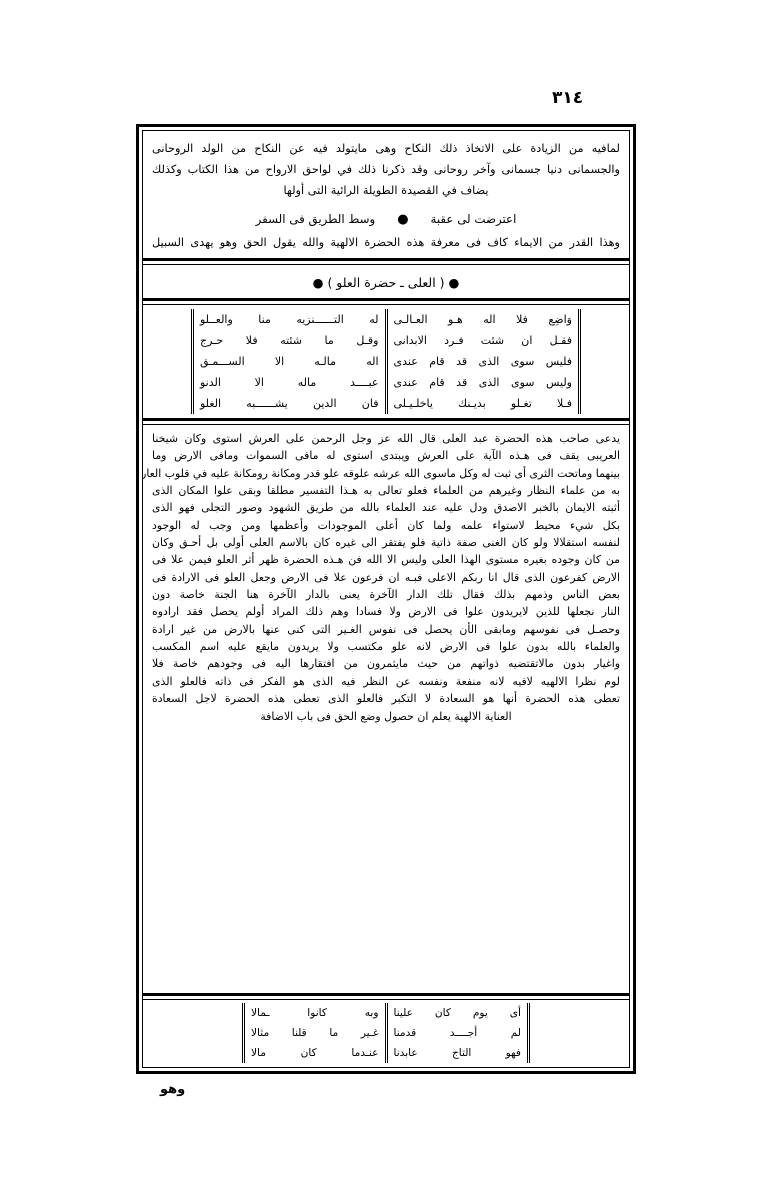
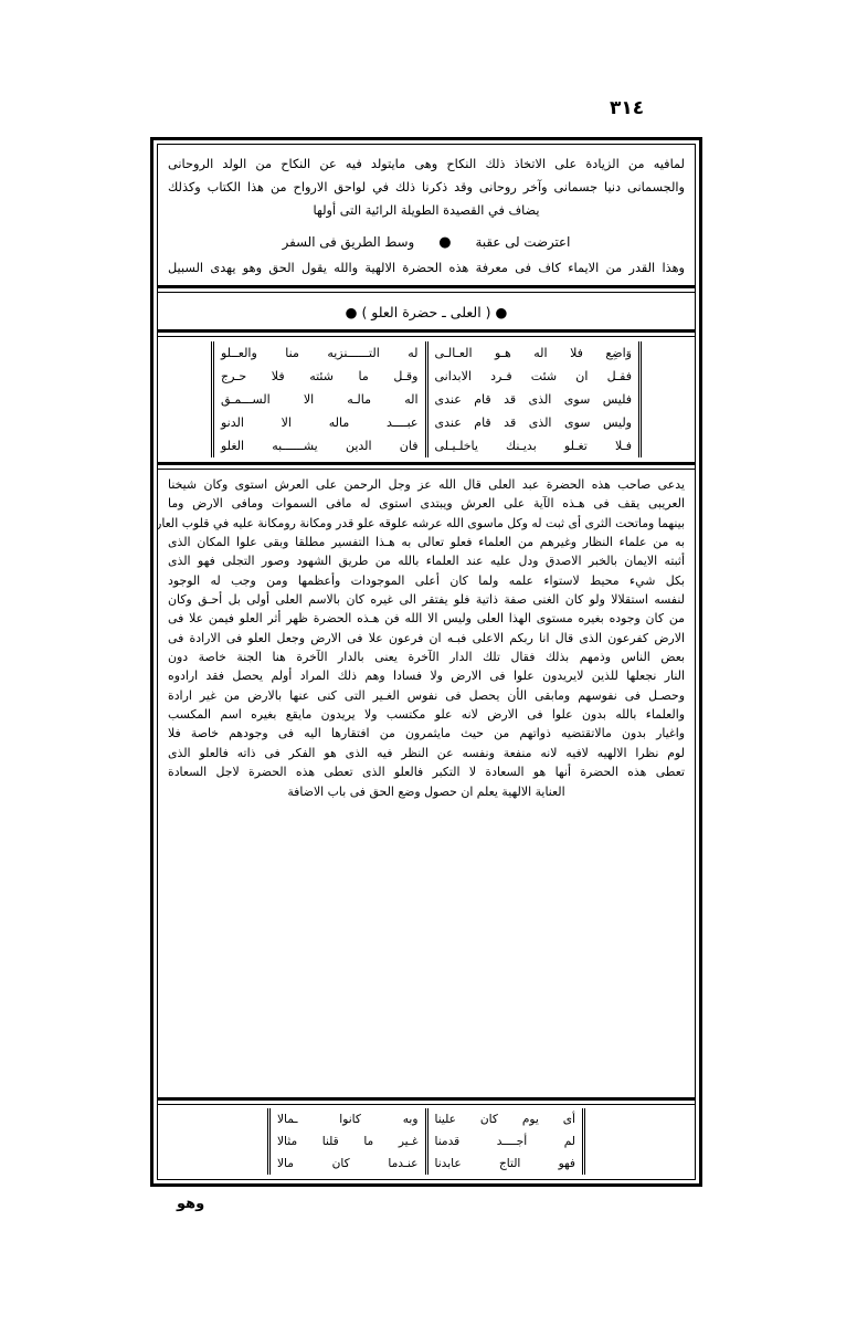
  ٣١٤
  لمافيه من الزيادة على الاتخاذ ذلك النكاح وهى مايتولد فيه عن النكاح من الولد الروحانى
  والجسمانى دنيا جسمانى وآخر روحانى وقد ذكرنا ذلك في لواحق الارواح من هذا الكتاب وكذلك
  يضاف في القصيدة الطويلة الرائية التى أولها
  اعترضت لى عقبة
  ●
  وسط الطريق فى السفر
  وهذا القدر من الايماء كاف فى معرفة هذه الحضرة الالهية والله يقول الحق وهو يهدى السبيل
  ● ( العلى ـ حضرة العلو ) ●
  وَاضِع فلا اله هـو العـالـى	له التــــــنزيه منا والعــلو
  فقـل ان شئت فـرد الابدانى	وقـل ما شئته فلا حـرج
  فليس سوى الذى قد قام عندى	اله مالـه الا الســـمـق
  وليس سوى الذى قد قام عندى	عبــــد ماله الا الدنو
  فـلا تغـلو بديـنك ياخلـيـلى	فان الدين يشــــــبه الغلو
  يدعى صاحب هذه الحضرة عبد العلى قال الله عز وجل الرحمن على العرش استوى وكان شيخنا
  العريبى يقف فى هـذه الآية على العرش ويبتدى استوى له مافى السموات ومافى الارض وما
  بينهما وماتحت الثرى أى ثبت له وكل ماسوى الله عرشه علوقه علو قدر ومكانة رومكانة عليه في قلوب العار
  به من علماء النظار وغيرهم من العلماء فعلو تعالى به هـذا التفسير مطلقا وبقى علوا المكان الذى
  أثبته الايمان بالخبر الاصدق ودل عليه عند العلماء بالله من طريق الشهود وصور التجلى فهو الذى
  بكل شيء محيط لاستواء علمه ولما كان أعلى الموجودات وأعظمها ومن وجب له الوجود
  لنفسه استقلالا ولو كان الغنى صفة ذاتية فلو يفتقر الى غيره كان بالاسم العلى أولى بل أحـق وكان
  من كان وجوده بغيره مستوى الهذا العلى وليس الا الله فن هـذه الحضرة ظهر أثر العلو فيمن علا فى
  الارض كفرعون الذى قال انا ربكم الاعلى فبـه ان فرعون علا فى الارض وجعل العلو فى الارادة فى
  بعض الناس وذمهم بذلك فقال تلك الدار الآخرة يعنى بالدار الآخرة هنا الجنة خاصة دون
  النار نجعلها للذين لايريدون علوا فى الارض ولا فسادا وهم ذلك المراد أولم يحصل فقد ارادوه
  وحصـل فى نفوسهم ومابقى الأن يحصل فى نفوس الغـير التى كنى عنها بالارض من غير ارادة
- والعلماء بالله بدون علوا فى الارض لانه علو مكتسب ولا يريدون مايقع عليه اسم المكسب
+ والعلماء بالله بدون علوا فى الارض لانه علو مكتسب ولا يريدون مايقع بغيره اسم المكسب
  واغيار بدون مالاتقتضيه ذواتهم من حيث مايثمرون من افتقارها اليه فى وجودهم خاصة فلا
  لوم نظرا الالهيه لافيه لانه منفعة ونفسه عن النظر فيه الذى هو الفكر فى ذاته فالعلو الذى
  تعطى هذه الحضرة أنها هو السعادة لا التكبر فالعلو الذى تعطى هذه الحضرة لاجل السعادة
  العناية الالهية يعلم ان حصول وضع الحق فى باب الاضافة
  أى يوم كان علينا	وبه كانوا ـمالا
  لم أجــــد قدمنا	غـير ما قلنا مثالا
  فهو التاج عابدنا	عنـدما كان مالا
  وهو
